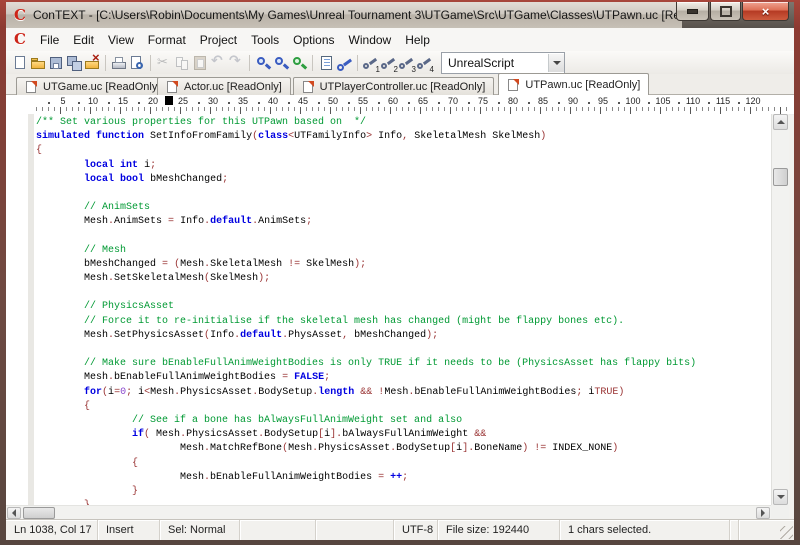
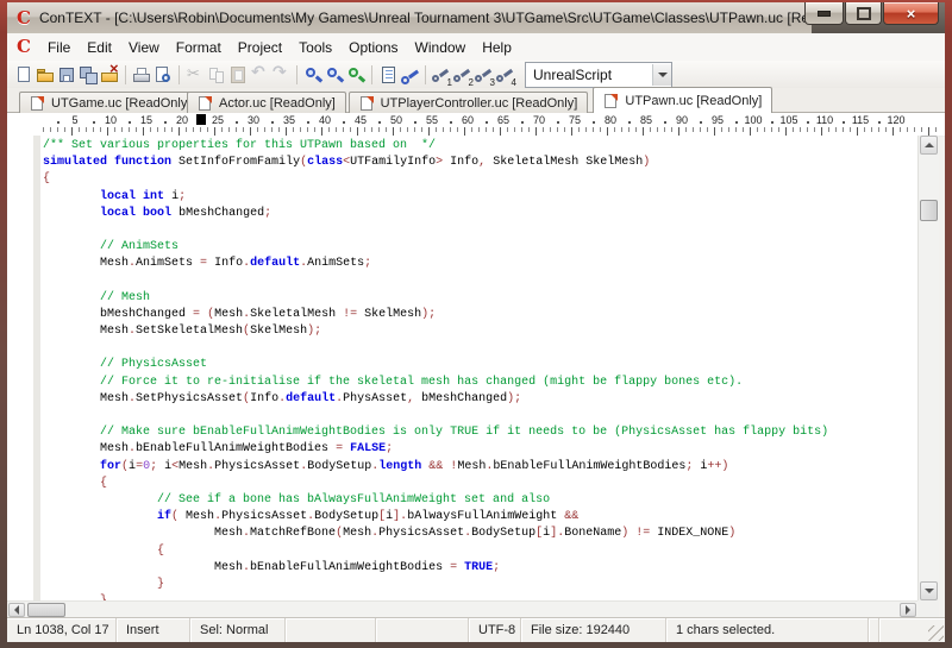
  C
  ConTEXT - [C:\Users\Robin\Documents\My Games\Unreal Tournament 3\UTGame\Src\UTGame\Classes\UTPawn.uc [R
  ×
  C
  File
  Edit
  View
  Format
  Project
  Tools
  Options
  Window
  Help
  1
  2
  3
  4
  UnrealScript
  UTGame.uc [ReadOnly
  Actor.uc [ReadOnly]
  UTPlayerController.uc [ReadOnly]
  UTPawn.uc [ReadOnly]
  5
  10
  15
  20
  25
  30
  35
  40
  45
  50
  55
  60
  65
  70
  75
  80
  85
  90
  95
  100
  105
  110
  115
  120
  /** Set various properties for this UTPawn based on */
  simulated function SetInfoFromFamily(class<UTFamilyInfo> Info, SkeletalMesh SkelMesh)
  {
  local int i;
  local bool bMeshChanged;
  // AnimSets
  Mesh.AnimSets = Info.default.AnimSets;
  // Mesh
  bMeshChanged = (Mesh.SkeletalMesh != SkelMesh);
  Mesh.SetSkeletalMesh(SkelMesh);
  // PhysicsAsset
  // Force it to re-initialise if the skeletal mesh has changed (might be flappy bones etc).
  Mesh.SetPhysicsAsset(Info.default.PhysAsset, bMeshChanged);
  // Make sure bEnableFullAnimWeightBodies is only TRUE if it needs to be (PhysicsAsset has flappy bits)
  Mesh.bEnableFullAnimWeightBodies = FALSE;
- for(i=0; i<Mesh.PhysicsAsset.BodySetup.length && !Mesh.bEnableFullAnimWeightBodies; iTRUE)
+ for(i=0; i<Mesh.PhysicsAsset.BodySetup.length && !Mesh.bEnableFullAnimWeightBodies; i++)
  {
  // See if a bone has bAlwaysFullAnimWeight set and also
  if( Mesh.PhysicsAsset.BodySetup[i].bAlwaysFullAnimWeight &&
  Mesh.MatchRefBone(Mesh.PhysicsAsset.BodySetup[i].BoneName) != INDEX_NONE)
  {
- Mesh.bEnableFullAnimWeightBodies = ++;
+ Mesh.bEnableFullAnimWeightBodies = TRUE;
  }
  Ln 1038, Col 17
  Insert
  Sel: Normal
  UTF-8
  File size: 192440
  1 chars selected.
